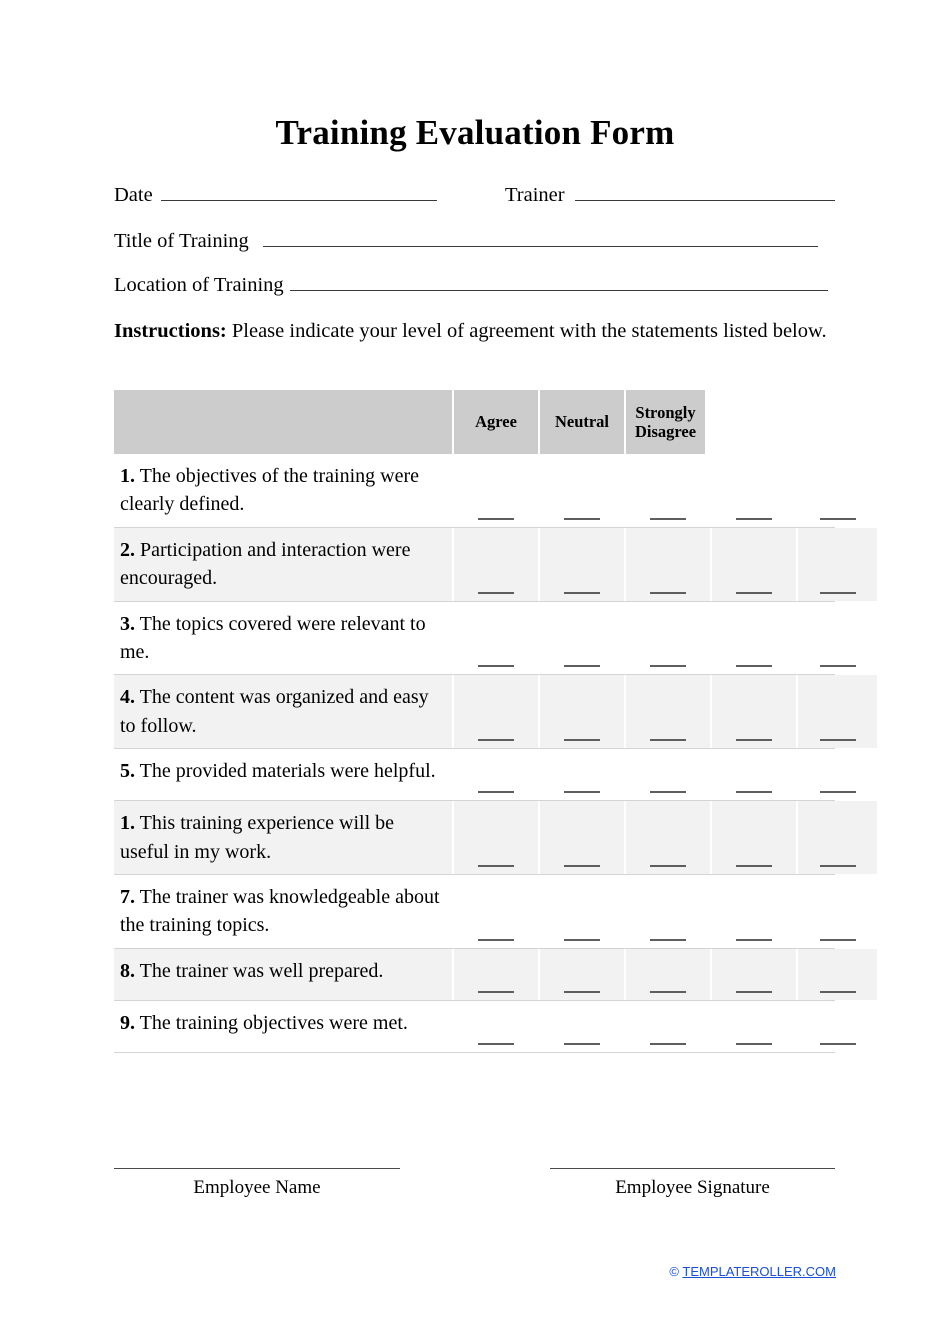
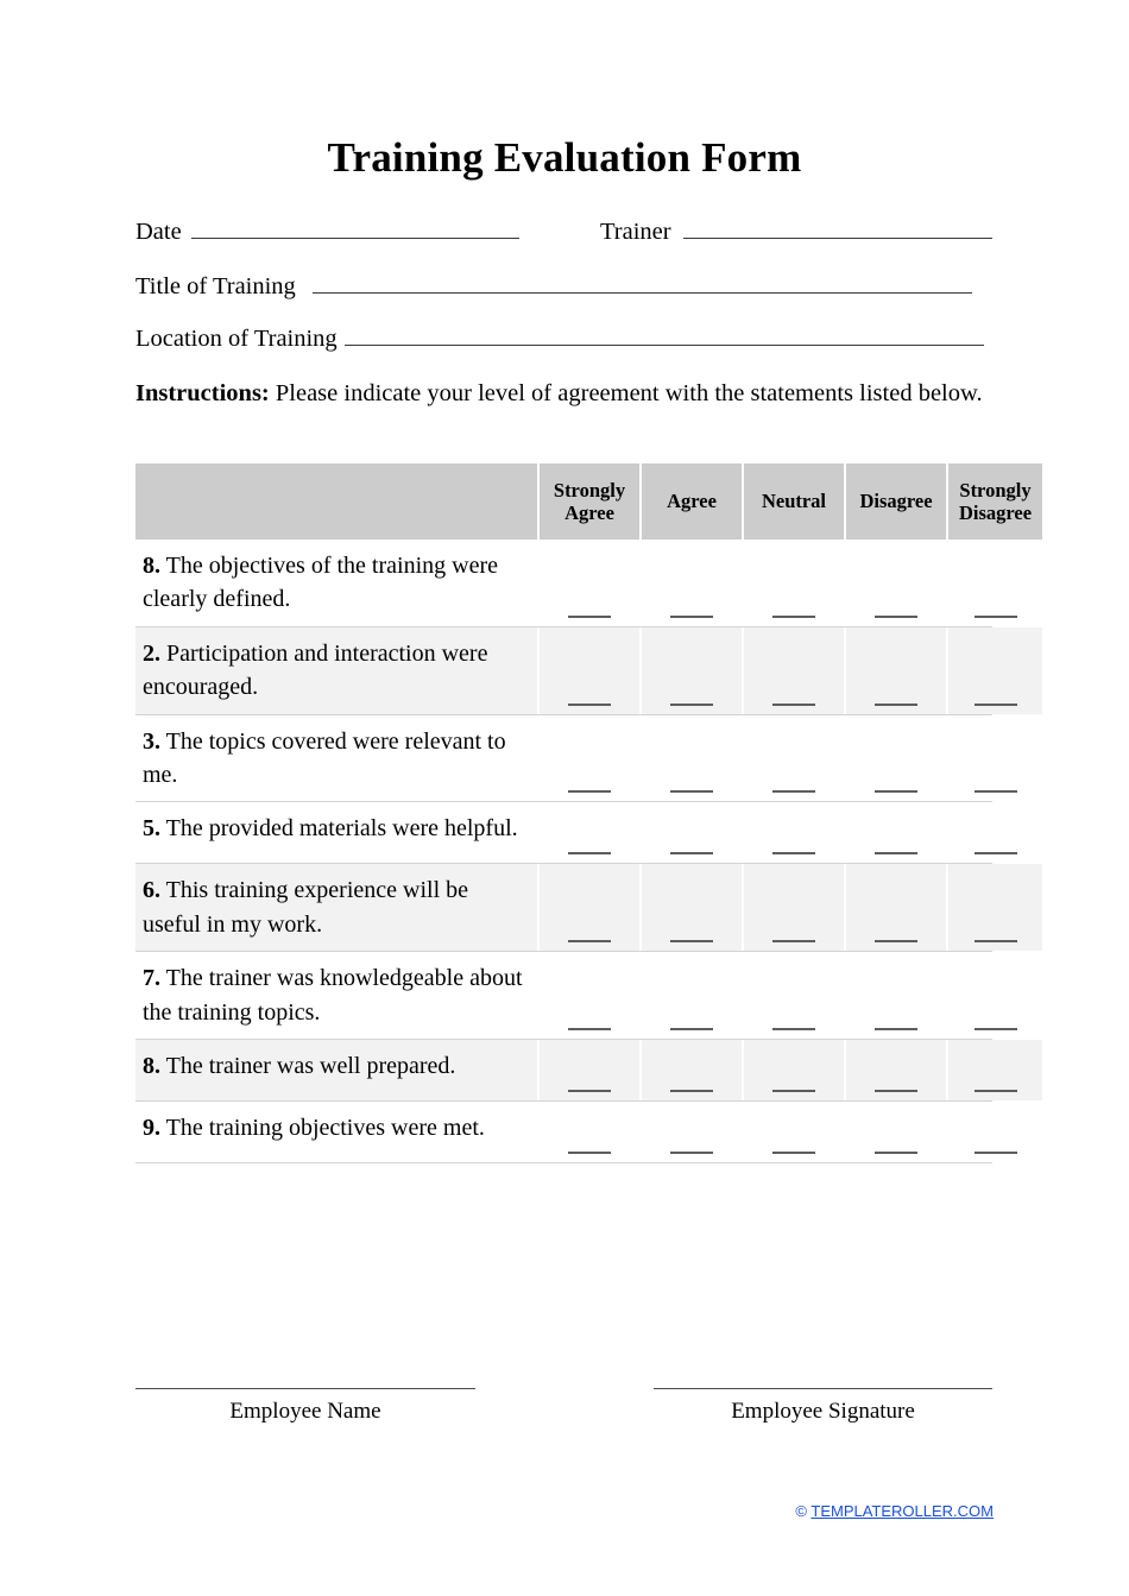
  Training Evaluation Form
  Date
  Trainer
  Title of Training
  Location of Training
  Instructions: Please indicate your level of agreement with the statements listed below.
+ Strongly Agree
  Agree
  Neutral
+ Disagree
  Strongly Disagree
- 1. The objectives of the training were clearly defined.
+ 8. The objectives of the training were clearly defined.
  2. Participation and interaction were encouraged.
  3. The topics covered were relevant to me.
- 4. The content was organized and easy to follow.
  5. The provided materials were helpful.
- 1. This training experience will be useful in my work.
+ 6. This training experience will be useful in my work.
  7. The trainer was knowledgeable about the training topics.
  8. The trainer was well prepared.
  9. The training objectives were met.
  Employee Name
  Employee Signature
  © TEMPLATEROLLER.COM
